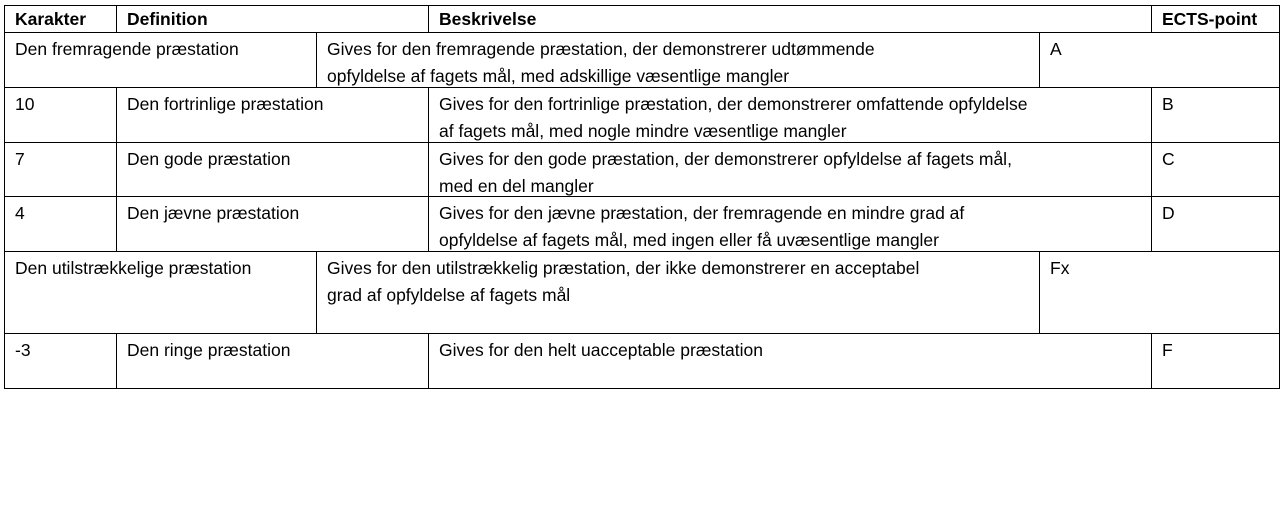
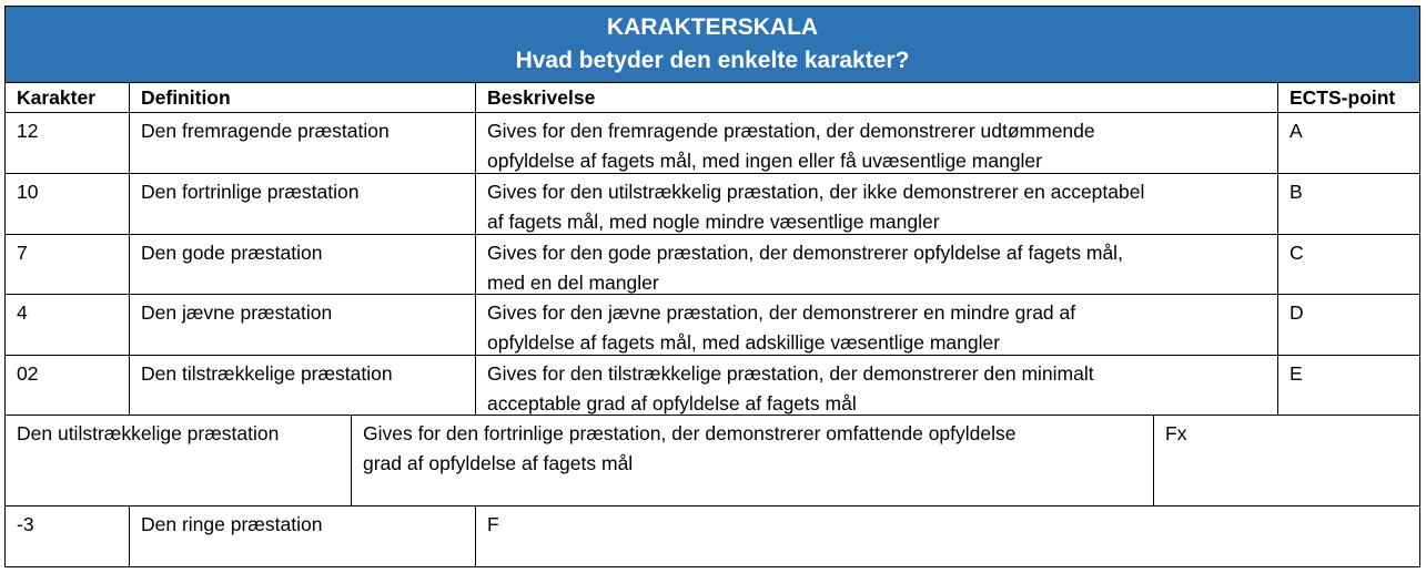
+ KARAKTERSKALA
+ Hvad betyder den enkelte karakter?
  Karakter
  Definition
  Beskrivelse
  ECTS-point
+ 12
  Den fremragende præstation
  Gives for den fremragende præstation, der demonstrerer udtømmende
- opfyldelse af fagets mål, med adskillige væsentlige mangler
+ opfyldelse af fagets mål, med ingen eller få uvæsentlige mangler
  A
  10
  Den fortrinlige præstation
- Gives for den fortrinlige præstation, der demonstrerer omfattende opfyldelse
+ Gives for den utilstrækkelig præstation, der ikke demonstrerer en acceptabel
  af fagets mål, med nogle mindre væsentlige mangler
  B
  7
  Den gode præstation
  Gives for den gode præstation, der demonstrerer opfyldelse af fagets mål,
  med en del mangler
  C
  4
  Den jævne præstation
- Gives for den jævne præstation, der fremragende en mindre grad af
+ Gives for den jævne præstation, der demonstrerer en mindre grad af
- opfyldelse af fagets mål, med ingen eller få uvæsentlige mangler
+ opfyldelse af fagets mål, med adskillige væsentlige mangler
  D
+ 02
+ Den tilstrækkelige præstation
+ Gives for den tilstrækkelige præstation, der demonstrerer den minimalt
+ acceptable grad af opfyldelse af fagets mål
+ E
  Den utilstrækkelige præstation
- Gives for den utilstrækkelig præstation, der ikke demonstrerer en acceptabel
+ Gives for den fortrinlige præstation, der demonstrerer omfattende opfyldelse
  grad af opfyldelse af fagets mål
  Fx
  -3
  Den ringe præstation
- Gives for den helt uacceptable præstation
  F
